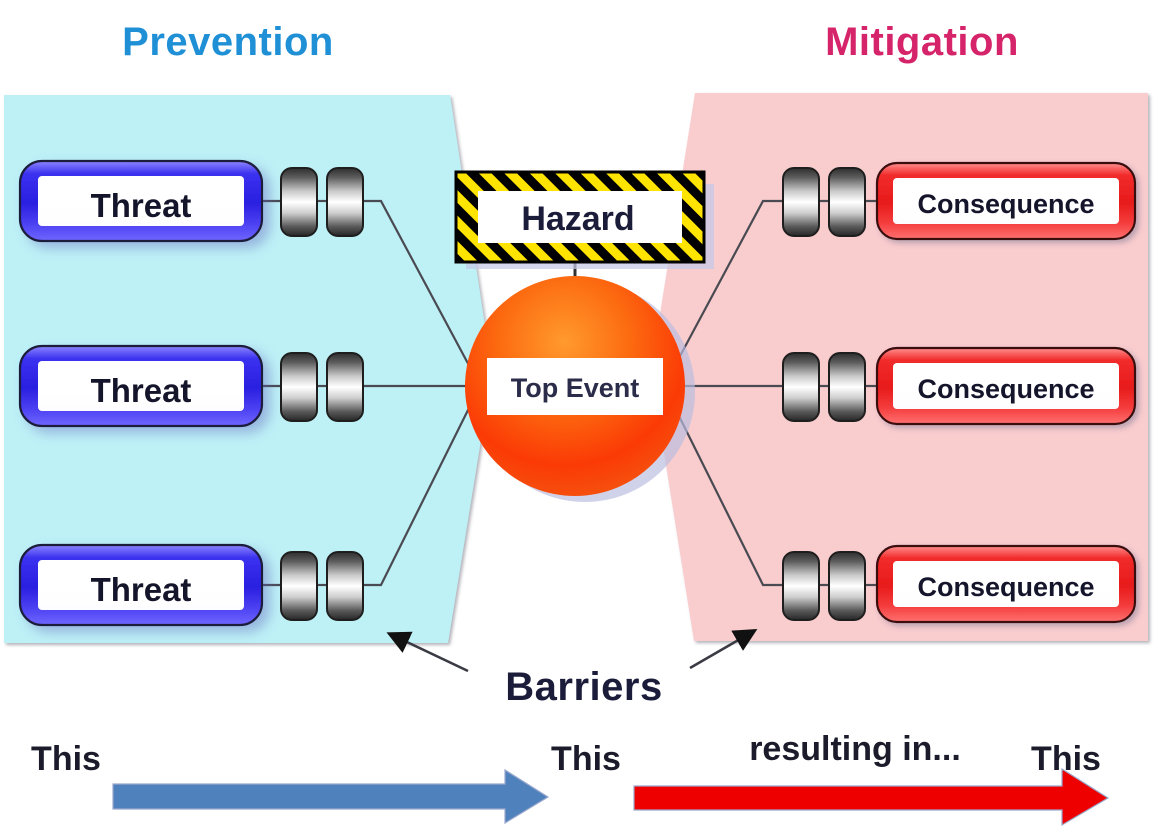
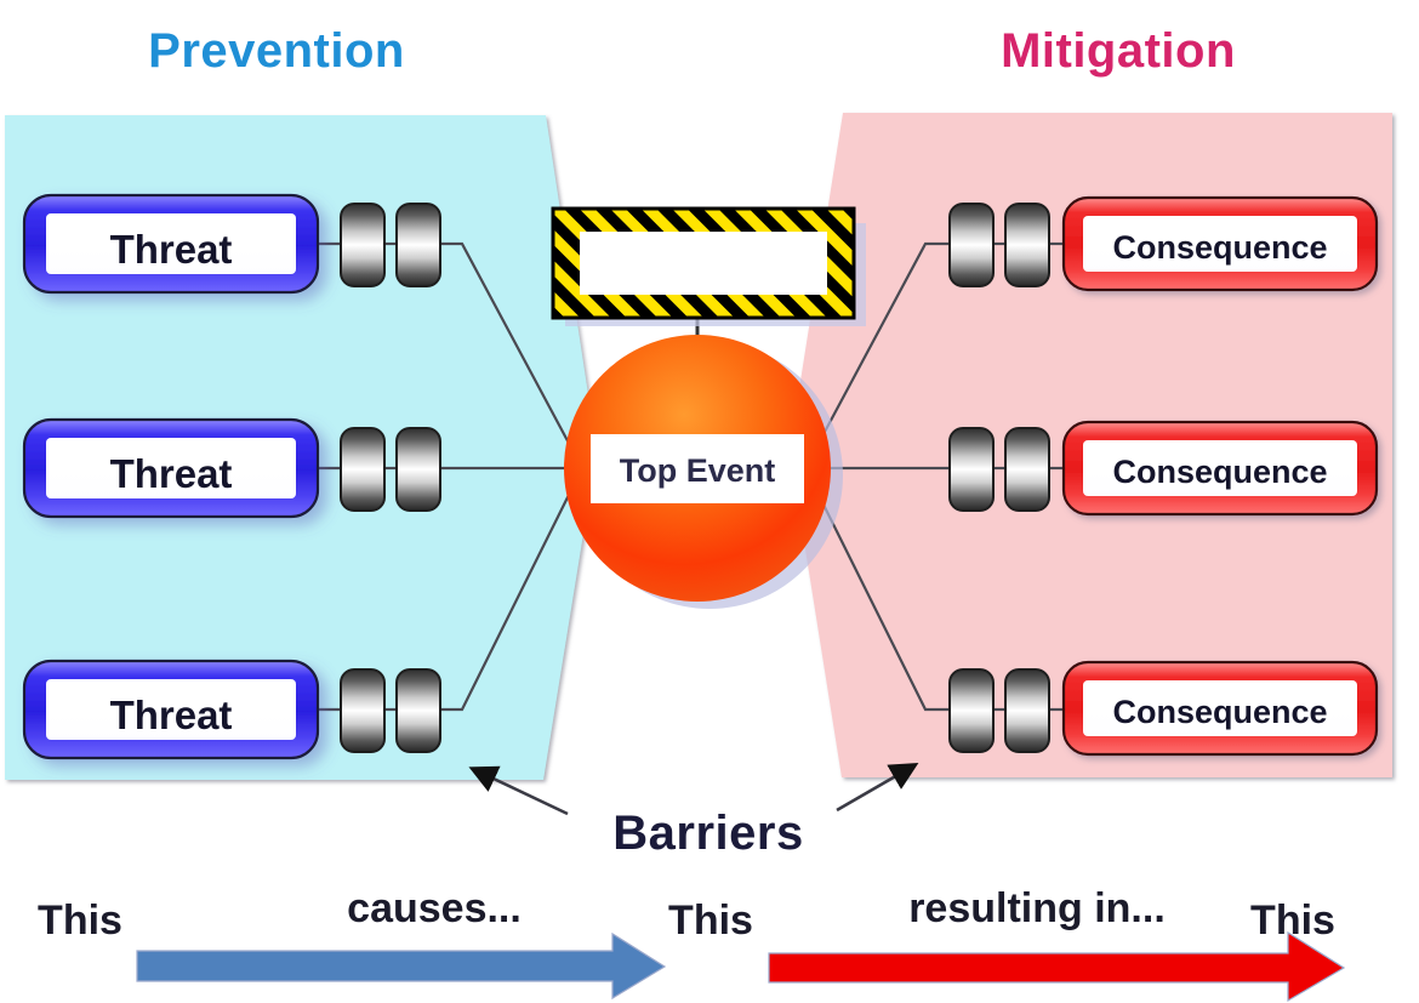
  Threat
  Threat
  Threat
  Consequence
  Consequence
  Consequence
- Hazard
  Top Event
  Barriers
  This
+ causes...
  This
  resulting in...
  This
  Prevention
  Mitigation
